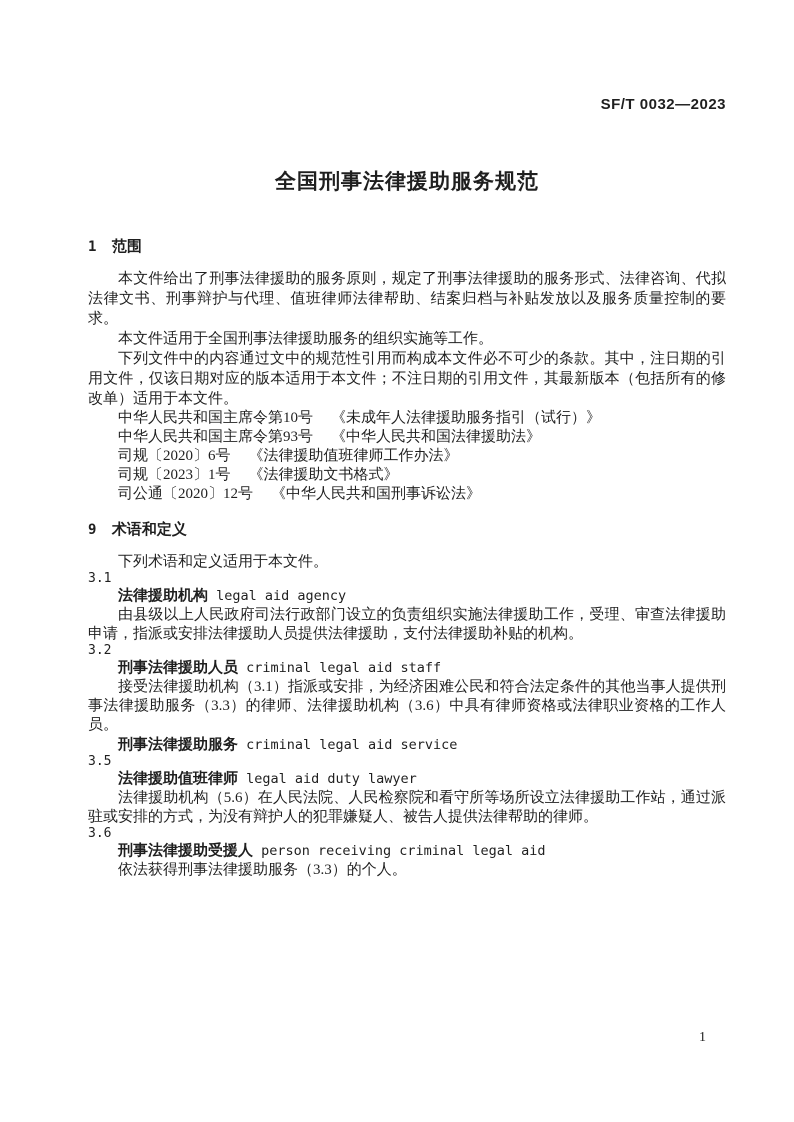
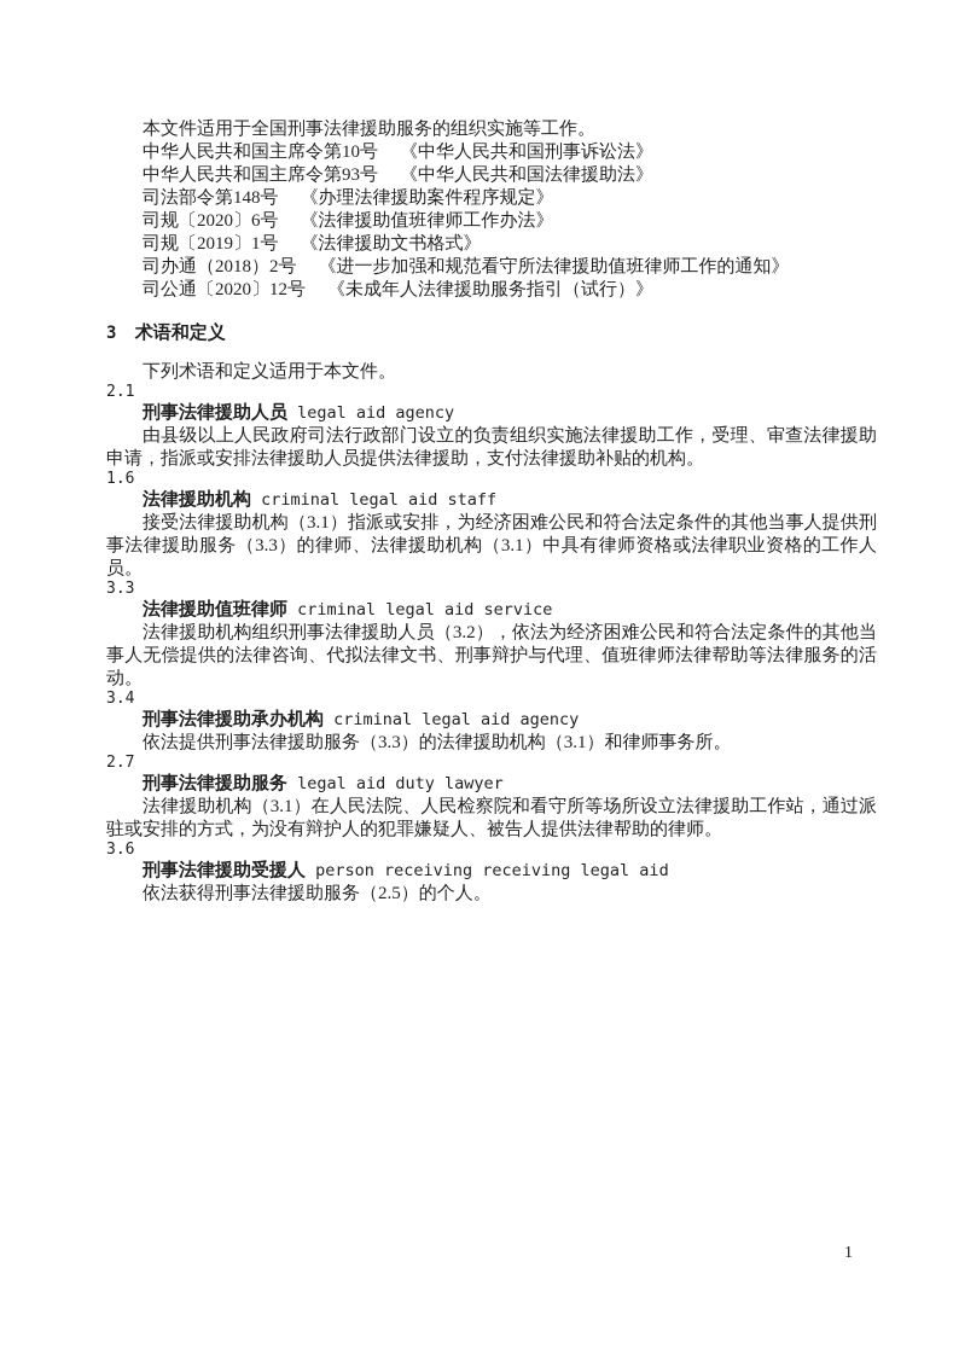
- SF/T 0032—2023
- 全国刑事法律援助服务规范
- 1 范围
- 本文件给出了刑事法律援助的服务原则，规定了刑事法律援助的服务形式、法律咨询、代拟法律文书、刑事辩护与代理、值班律师法律帮助、结案归档与补贴发放以及服务质量控制的要求。
  本文件适用于全国刑事法律援助服务的组织实施等工作。
- 下列文件中的内容通过文中的规范性引用而构成本文件必不可少的条款。其中，注日期的引用文件，仅该日期对应的版本适用于本文件；不注日期的引用文件，其最新版本（包括所有的修改单）适用于本文件。
- 中华人民共和国主席令第10号 《未成年人法律援助服务指引（试行）》
+ 中华人民共和国主席令第10号 《中华人民共和国刑事诉讼法》
  中华人民共和国主席令第93号 《中华人民共和国法律援助法》
+ 司法部令第148号 《办理法律援助案件程序规定》
  司规〔2020〕6号 《法律援助值班律师工作办法》
- 司规〔2023〕1号 《法律援助文书格式》
+ 司规〔2019〕1号 《法律援助文书格式》
+ 司办通（2018）2号 《进一步加强和规范看守所法律援助值班律师工作的通知》
- 司公通〔2020〕12号 《中华人民共和国刑事诉讼法》
+ 司公通〔2020〕12号 《未成年人法律援助服务指引（试行）》
- 9 术语和定义
+ 3 术语和定义
  下列术语和定义适用于本文件。
- 3.1
+ 2.1
- 法律援助机构 legal aid agency
+ 刑事法律援助人员 legal aid agency
  由县级以上人民政府司法行政部门设立的负责组织实施法律援助工作，受理、审查法律援助申请，指派或安排法律援助人员提供法律援助，支付法律援助补贴的机构。
- 3.2
+ 1.6
- 刑事法律援助人员 criminal legal aid staff
+ 法律援助机构 criminal legal aid staff
- 接受法律援助机构（3.1）指派或安排，为经济困难公民和符合法定条件的其他当事人提供刑事法律援助服务（3.3）的律师、法律援助机构（3.6）中具有律师资格或法律职业资格的工作人员。
+ 接受法律援助机构（3.1）指派或安排，为经济困难公民和符合法定条件的其他当事人提供刑事法律援助服务（3.3）的律师、法律援助机构（3.1）中具有律师资格或法律职业资格的工作人员。
+ 3.3
- 刑事法律援助服务 criminal legal aid service
+ 法律援助值班律师 criminal legal aid service
+ 法律援助机构组织刑事法律援助人员（3.2），依法为经济困难公民和符合法定条件的其他当事人无偿提供的法律咨询、代拟法律文书、刑事辩护与代理、值班律师法律帮助等法律服务的活动。
+ 3.4
+ 刑事法律援助承办机构 criminal legal aid agency
+ 依法提供刑事法律援助服务（3.3）的法律援助机构（3.1）和律师事务所。
- 3.5
+ 2.7
- 法律援助值班律师 legal aid duty lawyer
+ 刑事法律援助服务 legal aid duty lawyer
- 法律援助机构（5.6）在人民法院、人民检察院和看守所等场所设立法律援助工作站，通过派驻或安排的方式，为没有辩护人的犯罪嫌疑人、被告人提供法律帮助的律师。
+ 法律援助机构（3.1）在人民法院、人民检察院和看守所等场所设立法律援助工作站，通过派驻或安排的方式，为没有辩护人的犯罪嫌疑人、被告人提供法律帮助的律师。
  3.6
- 刑事法律援助受援人 person receiving criminal legal aid
+ 刑事法律援助受援人 person receiving receiving legal aid
- 依法获得刑事法律援助服务（3.3）的个人。
+ 依法获得刑事法律援助服务（2.5）的个人。
  1
